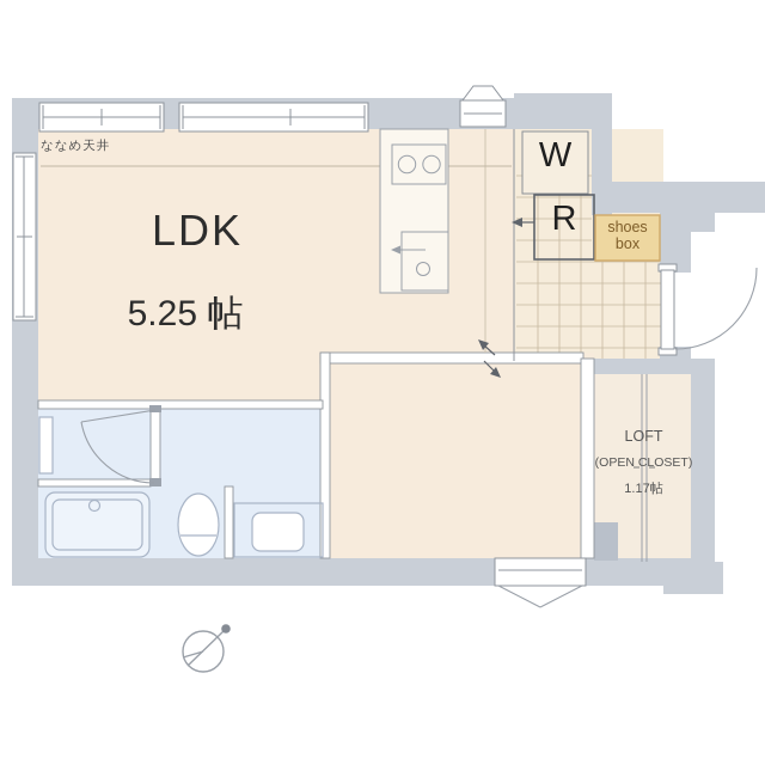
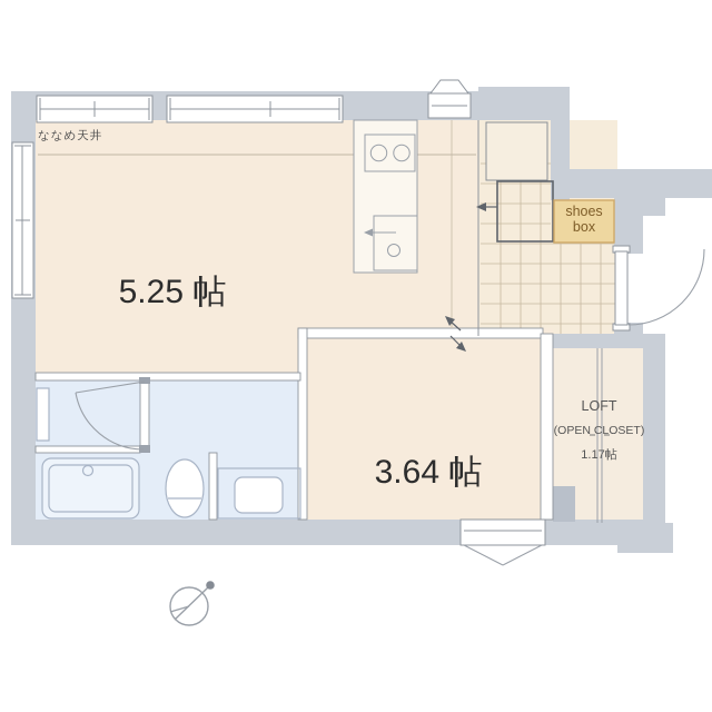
  ななめ天井
- LDK
  5.25 帖
- W
- R
  shoes
  box
+ 3.64 帖
  LOFT
  (OPEN CLOSET)
  1.17帖
